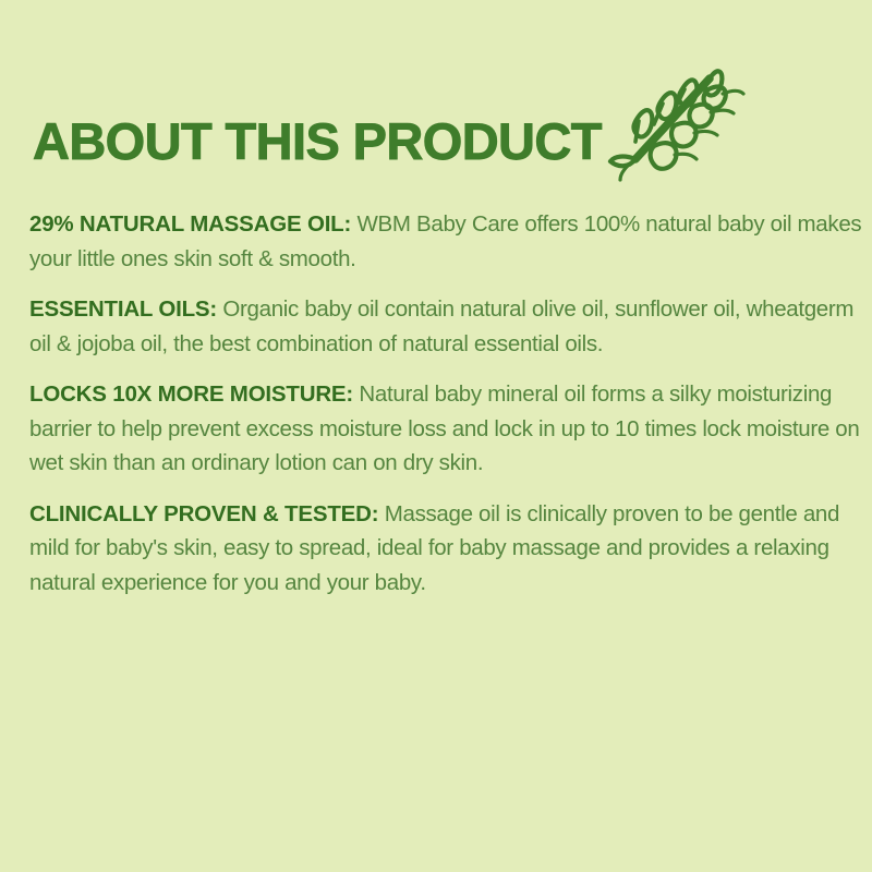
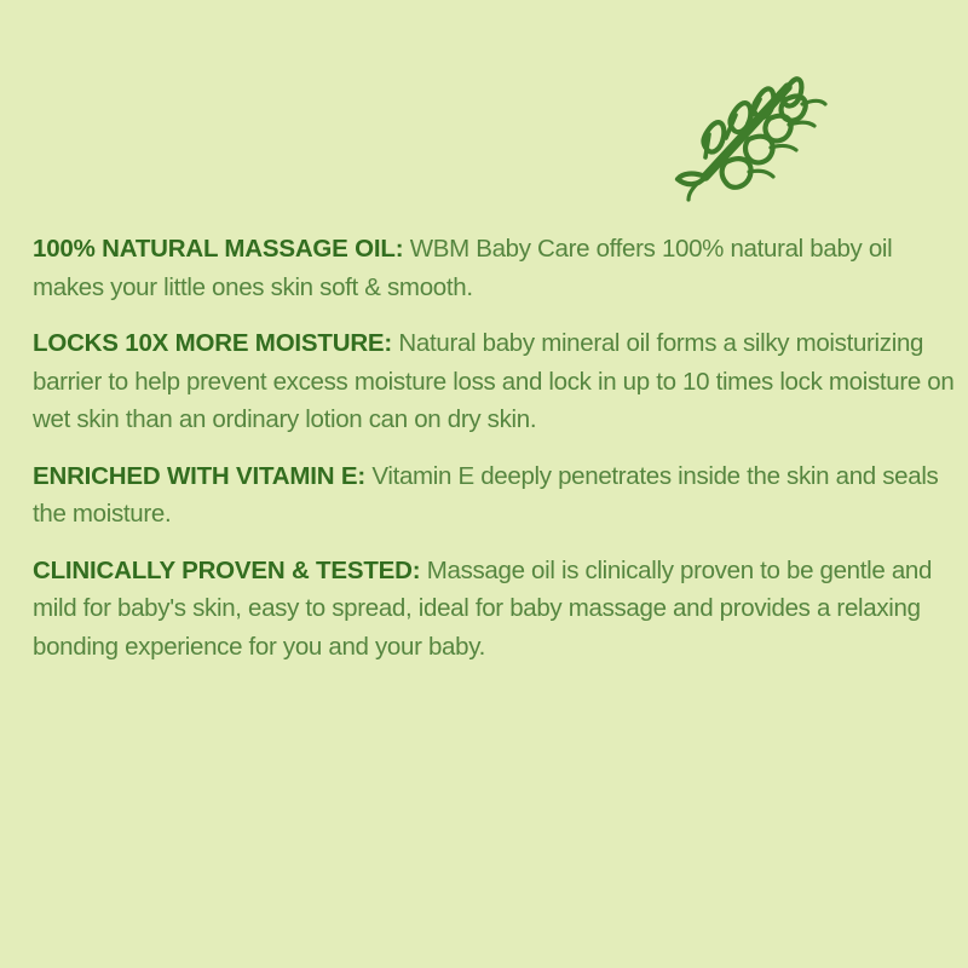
- ABOUT THIS PRODUCT
- 29% NATURAL MASSAGE OIL: WBM Baby Care offers 100% natural baby oil makes your little ones skin soft & smooth.
+ 100% NATURAL MASSAGE OIL: WBM Baby Care offers 100% natural baby oil makes your little ones skin soft & smooth.
- ESSENTIAL OILS: Organic baby oil contain natural olive oil, sunflower oil, wheatgerm oil & jojoba oil, the best combination of natural essential oils.
  LOCKS 10X MORE MOISTURE: Natural baby mineral oil forms a silky moisturizing barrier to help prevent excess moisture loss and lock in up to 10 times lock moisture on wet skin than an ordinary lotion can on dry skin.
+ ENRICHED WITH VITAMIN E: Vitamin E deeply penetrates inside the skin and seals the moisture.
- CLINICALLY PROVEN & TESTED: Massage oil is clinically proven to be gentle and mild for baby's skin, easy to spread, ideal for baby massage and provides a relaxing natural experience for you and your baby.
+ CLINICALLY PROVEN & TESTED: Massage oil is clinically proven to be gentle and mild for baby's skin, easy to spread, ideal for baby massage and provides a relaxing bonding experience for you and your baby.
